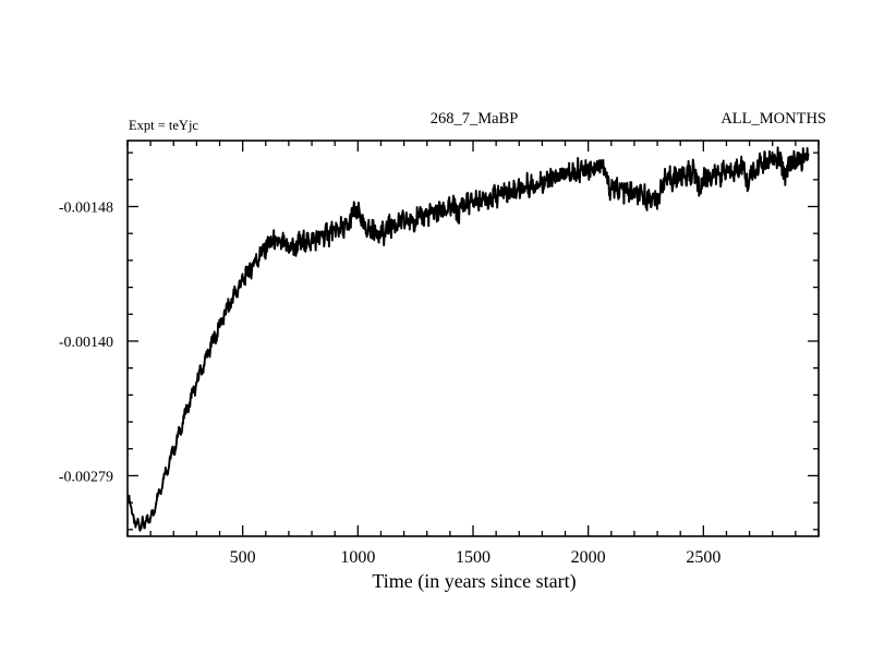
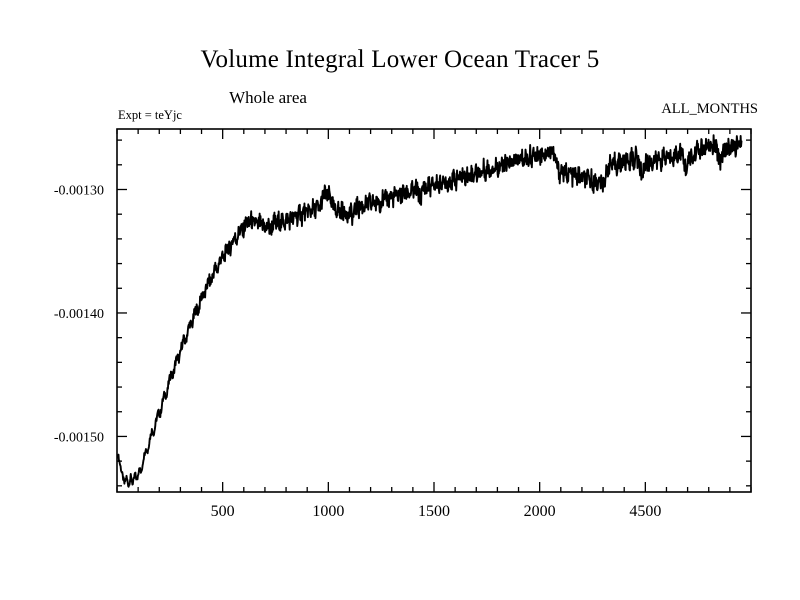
+ Volume Integral Lower Ocean Tracer 5
+ Whole area
  Expt = teYjc
- 268_7_MaBP
  ALL_MONTHS
  500
  1000
  1500
  2000
- 2500
+ 4500
- -0.00148
+ -0.00130
  -0.00140
- -0.00279
+ -0.00150
- Time (in years since start)
